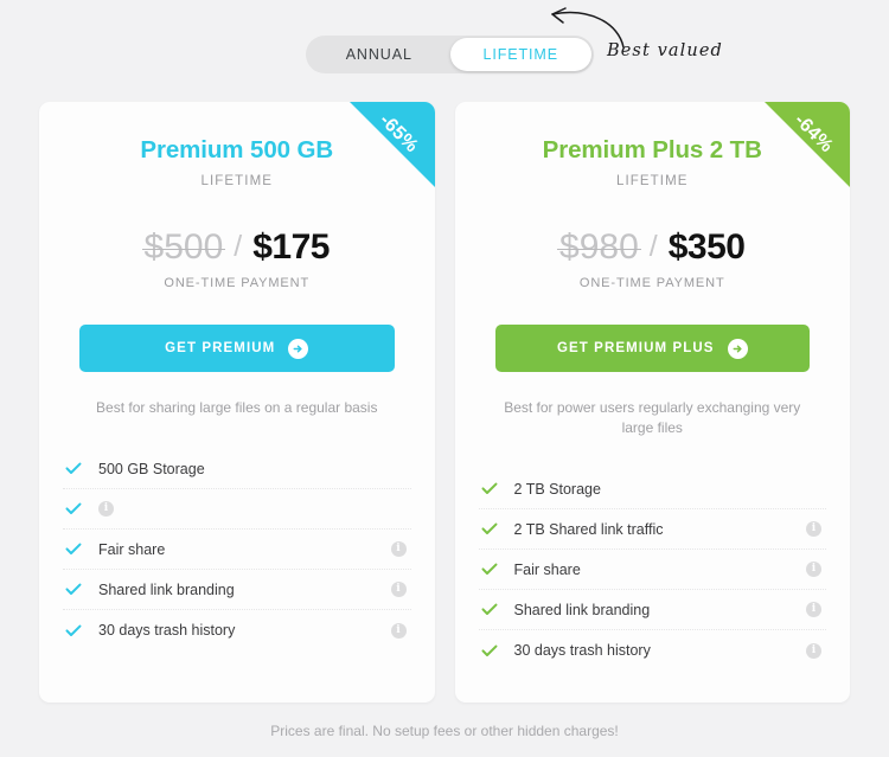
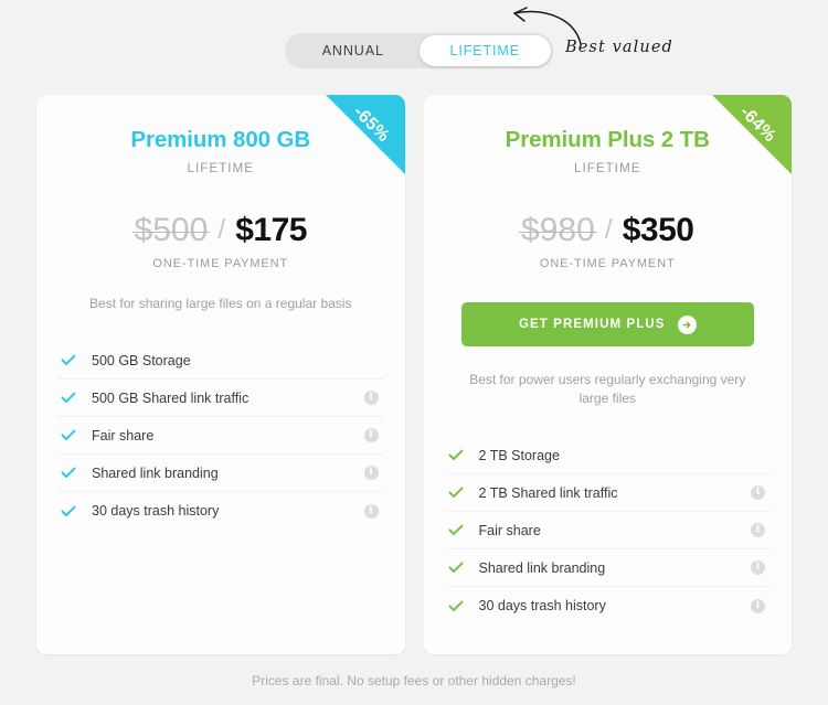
  ANNUAL
  LIFETIME
  Best valued
- Premium 500 GB
+ Premium 800 GB
  LIFETIME
  $500
  /
  $175
  ONE-TIME PAYMENT
- GET PREMIUM
  Best for sharing large files on a regular basis
  500 GB Storage
+ 500 GB Shared link traffic
  i
  Fair share
  i
  Shared link branding
  i
  30 days trash history
  i
  Premium Plus 2 TB
  LIFETIME
  $980
  /
  $350
  ONE-TIME PAYMENT
  GET PREMIUM PLUS
  Best for power users regularly exchanging very large files
  2 TB Storage
  2 TB Shared link traffic
  i
  Fair share
  i
  Shared link branding
  i
  30 days trash history
  i
  Prices are final. No setup fees or other hidden charges!
